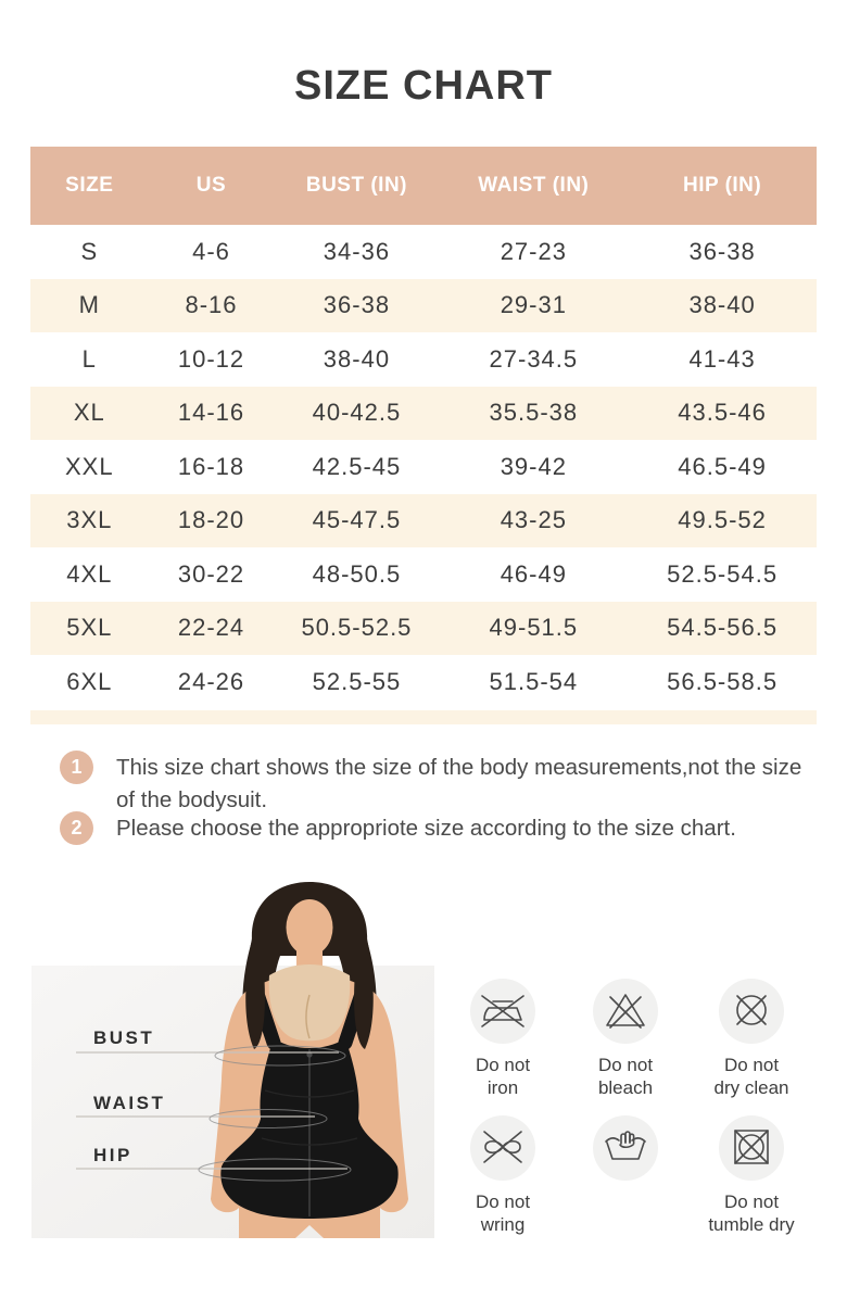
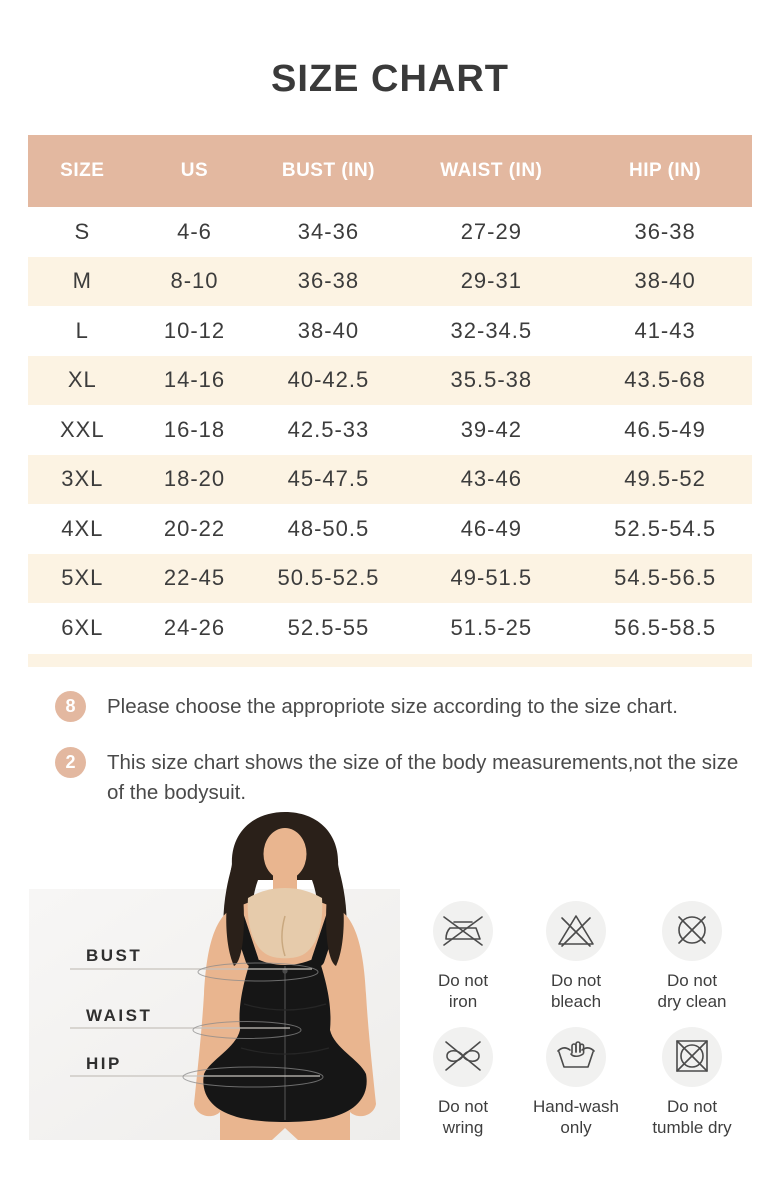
  SIZE CHART
  SIZE	US	BUST (IN)	WAIST (IN)	HIP (IN)
- S	4-6	34-36	27-23	36-38
+ S	4-6	34-36	27-29	36-38
- M	8-16	36-38	29-31	38-40
+ M	8-10	36-38	29-31	38-40
- L	10-12	38-40	27-34.5	41-43
+ L	10-12	38-40	32-34.5	41-43
- XL	14-16	40-42.5	35.5-38	43.5-46
+ XL	14-16	40-42.5	35.5-38	43.5-68
- XXL	16-18	42.5-45	39-42	46.5-49
+ XXL	16-18	42.5-33	39-42	46.5-49
- 3XL	18-20	45-47.5	43-25	49.5-52
+ 3XL	18-20	45-47.5	43-46	49.5-52
- 4XL	30-22	48-50.5	46-49	52.5-54.5
+ 4XL	20-22	48-50.5	46-49	52.5-54.5
- 5XL	22-24	50.5-52.5	49-51.5	54.5-56.5
+ 5XL	22-45	50.5-52.5	49-51.5	54.5-56.5
- 6XL	24-26	52.5-55	51.5-54	56.5-58.5
+ 6XL	24-26	52.5-55	51.5-25	56.5-58.5
- 1
+ 8
- This size chart shows the size of the body measurements,not the size of the bodysuit.
+ Please choose the appropriote size according to the size chart.
  2
- Please choose the appropriote size according to the size chart.
+ This size chart shows the size of the body measurements,not the size of the bodysuit.
  BUST
  WAIST
  HIP
  Do not
  iron
  Do not
  bleach
  Do not
  dry clean
  Do not
  wring
+ Hand-wash
+ only
  Do not
  tumble dry
